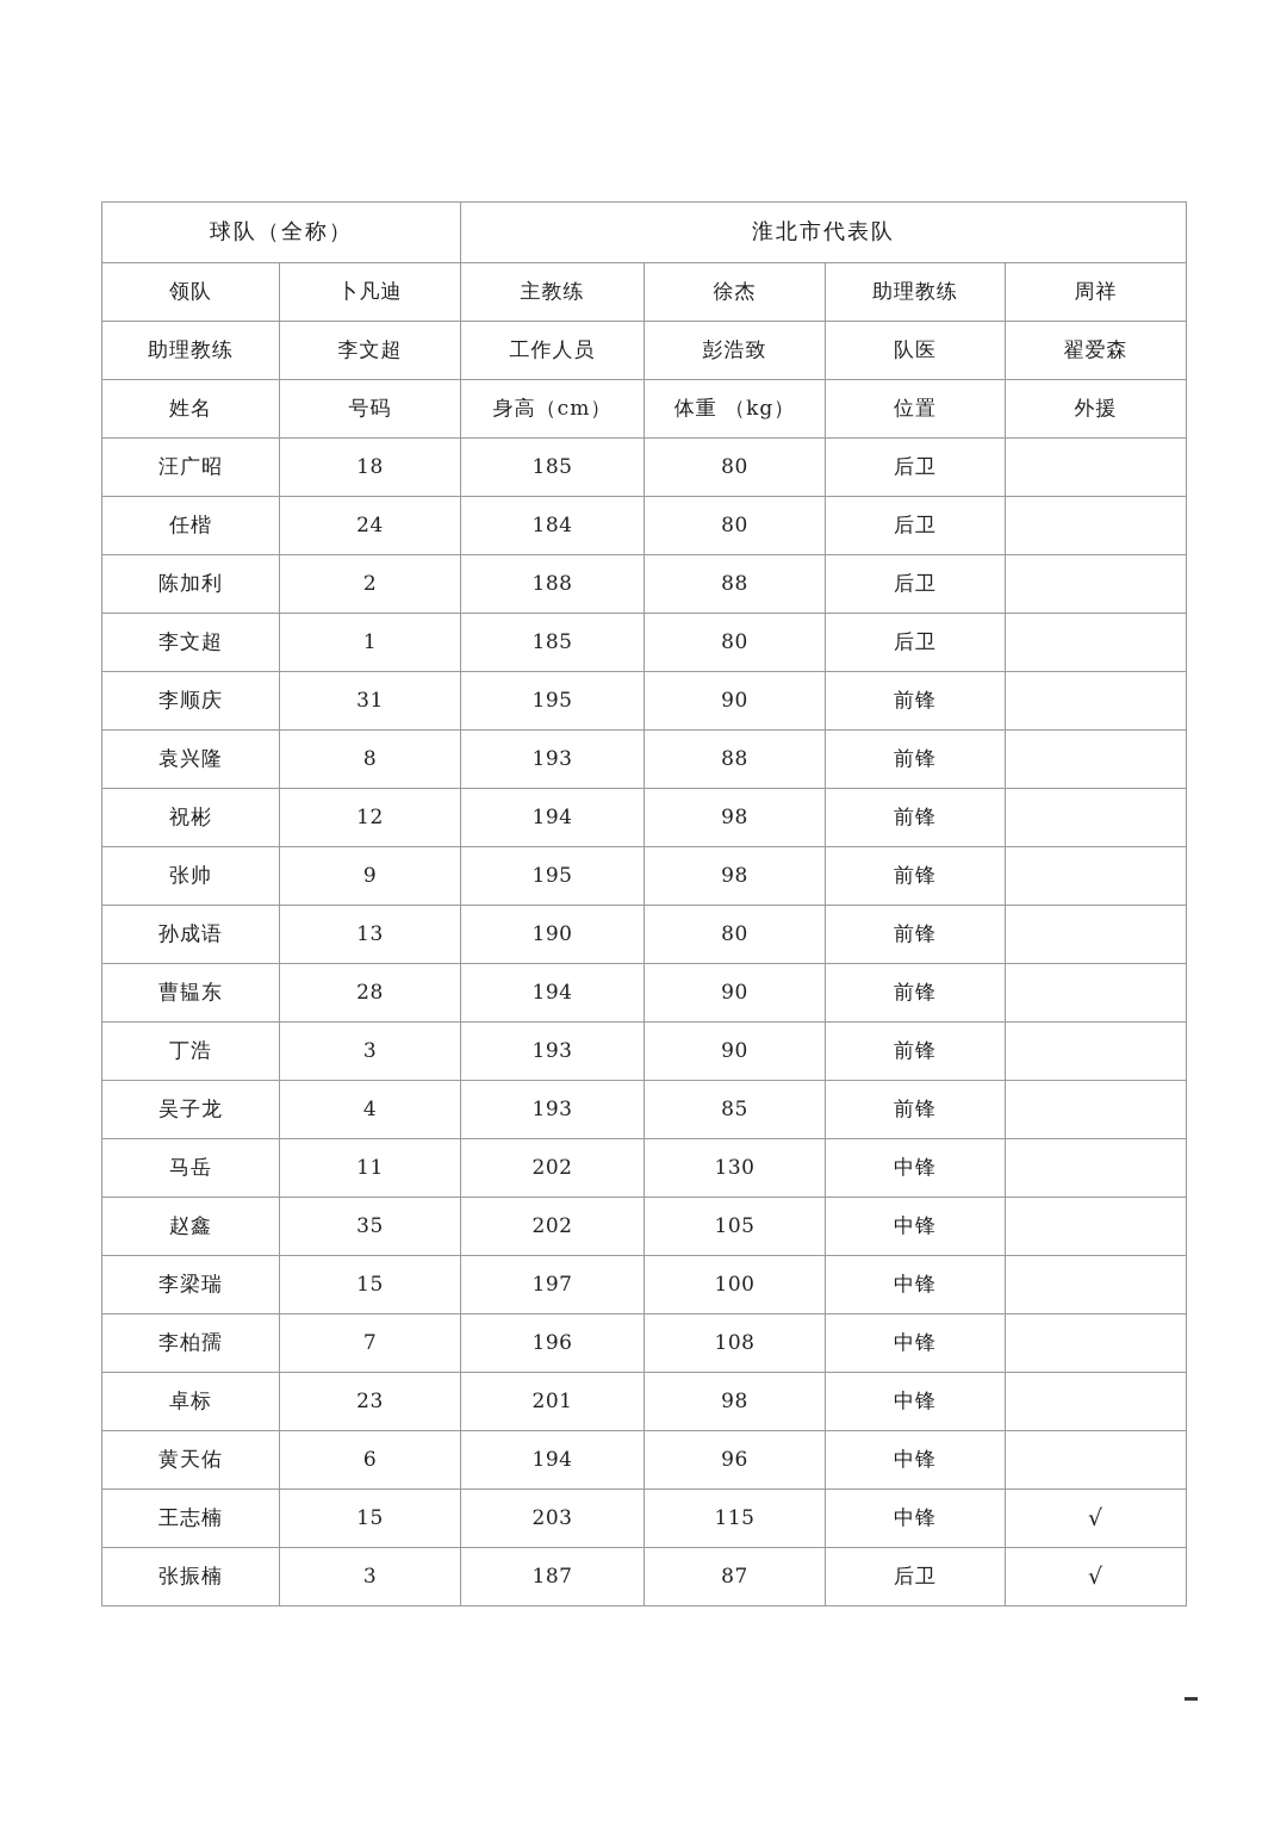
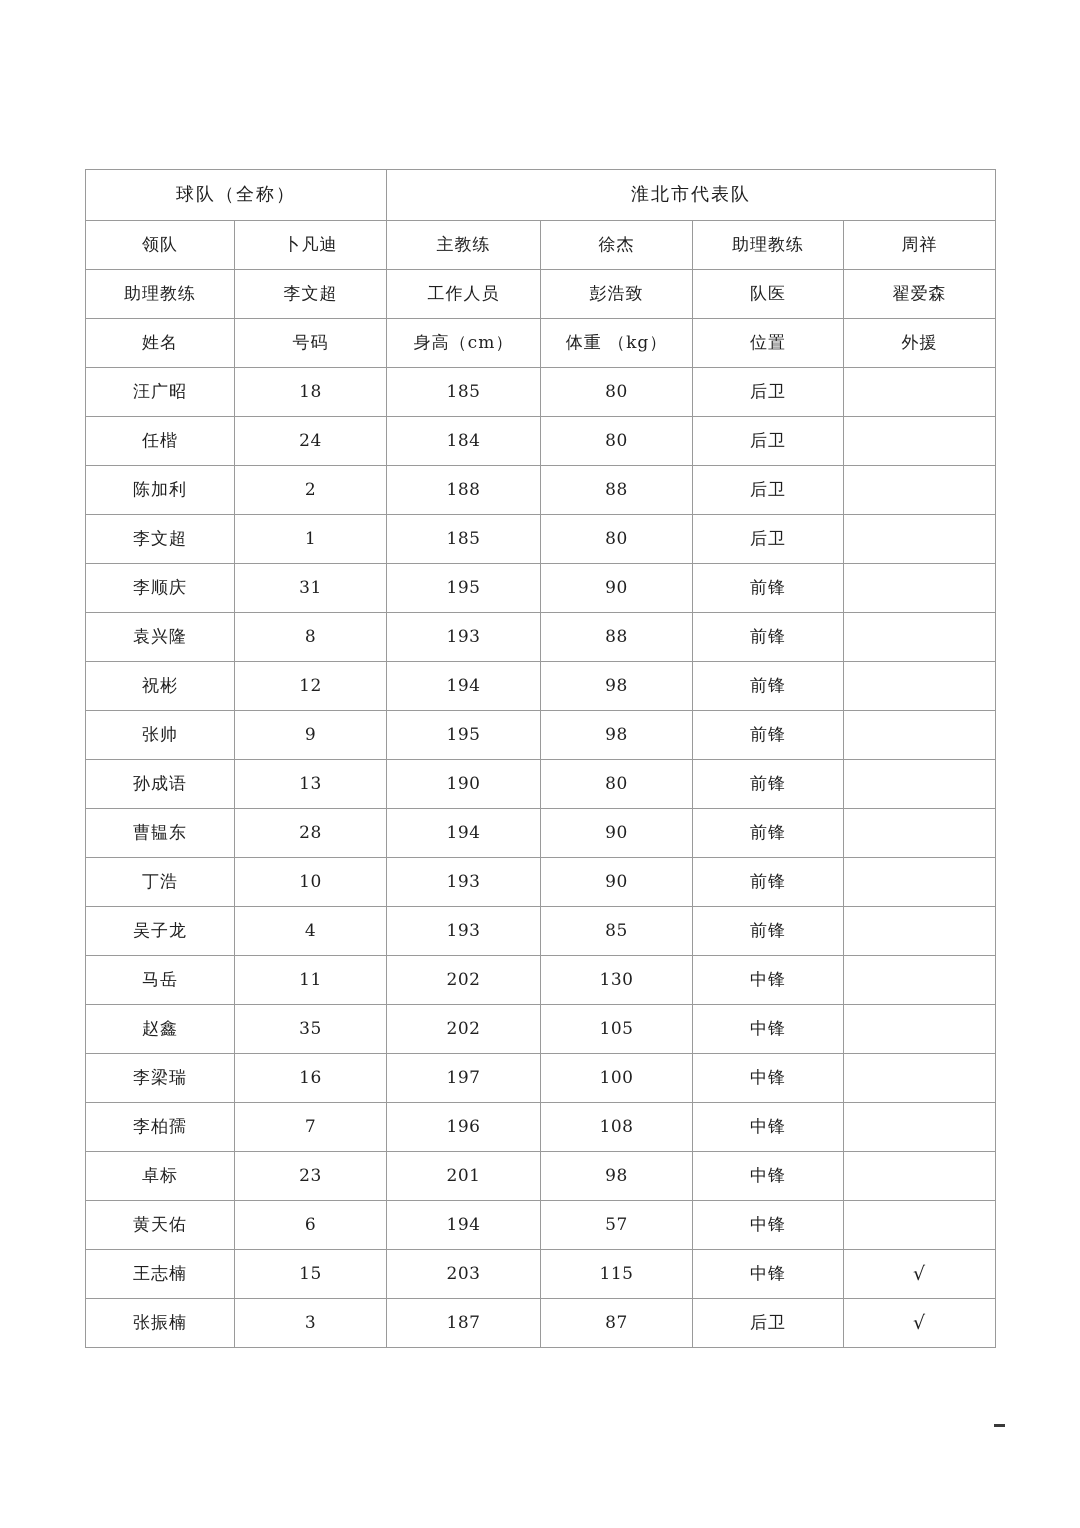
  球队（全称）	淮北市代表队
  领队	卜凡迪	主教练	徐杰	助理教练	周祥
  助理教练	李文超	工作人员	彭浩致	队医	翟爱森
  姓名	号码	身高（cm）	体重 （kg）	位置	外援
  汪广昭	18	185	80	后卫
  任楷	24	184	80	后卫
  陈加利	2	188	88	后卫
  李文超	1	185	80	后卫
  李顺庆	31	195	90	前锋
  袁兴隆	8	193	88	前锋
  祝彬	12	194	98	前锋
  张帅	9	195	98	前锋
  孙成语	13	190	80	前锋
  曹韫东	28	194	90	前锋
- 丁浩	3	193	90	前锋
+ 丁浩	10	193	90	前锋
  吴子龙	4	193	85	前锋
  马岳	11	202	130	中锋
  赵鑫	35	202	105	中锋
- 李梁瑞	15	197	100	中锋
+ 李梁瑞	16	197	100	中锋
  李柏孺	7	196	108	中锋
  卓标	23	201	98	中锋
- 黄天佑	6	194	96	中锋
+ 黄天佑	6	194	57	中锋
  王志楠	15	203	115	中锋	√
  张振楠	3	187	87	后卫	√
